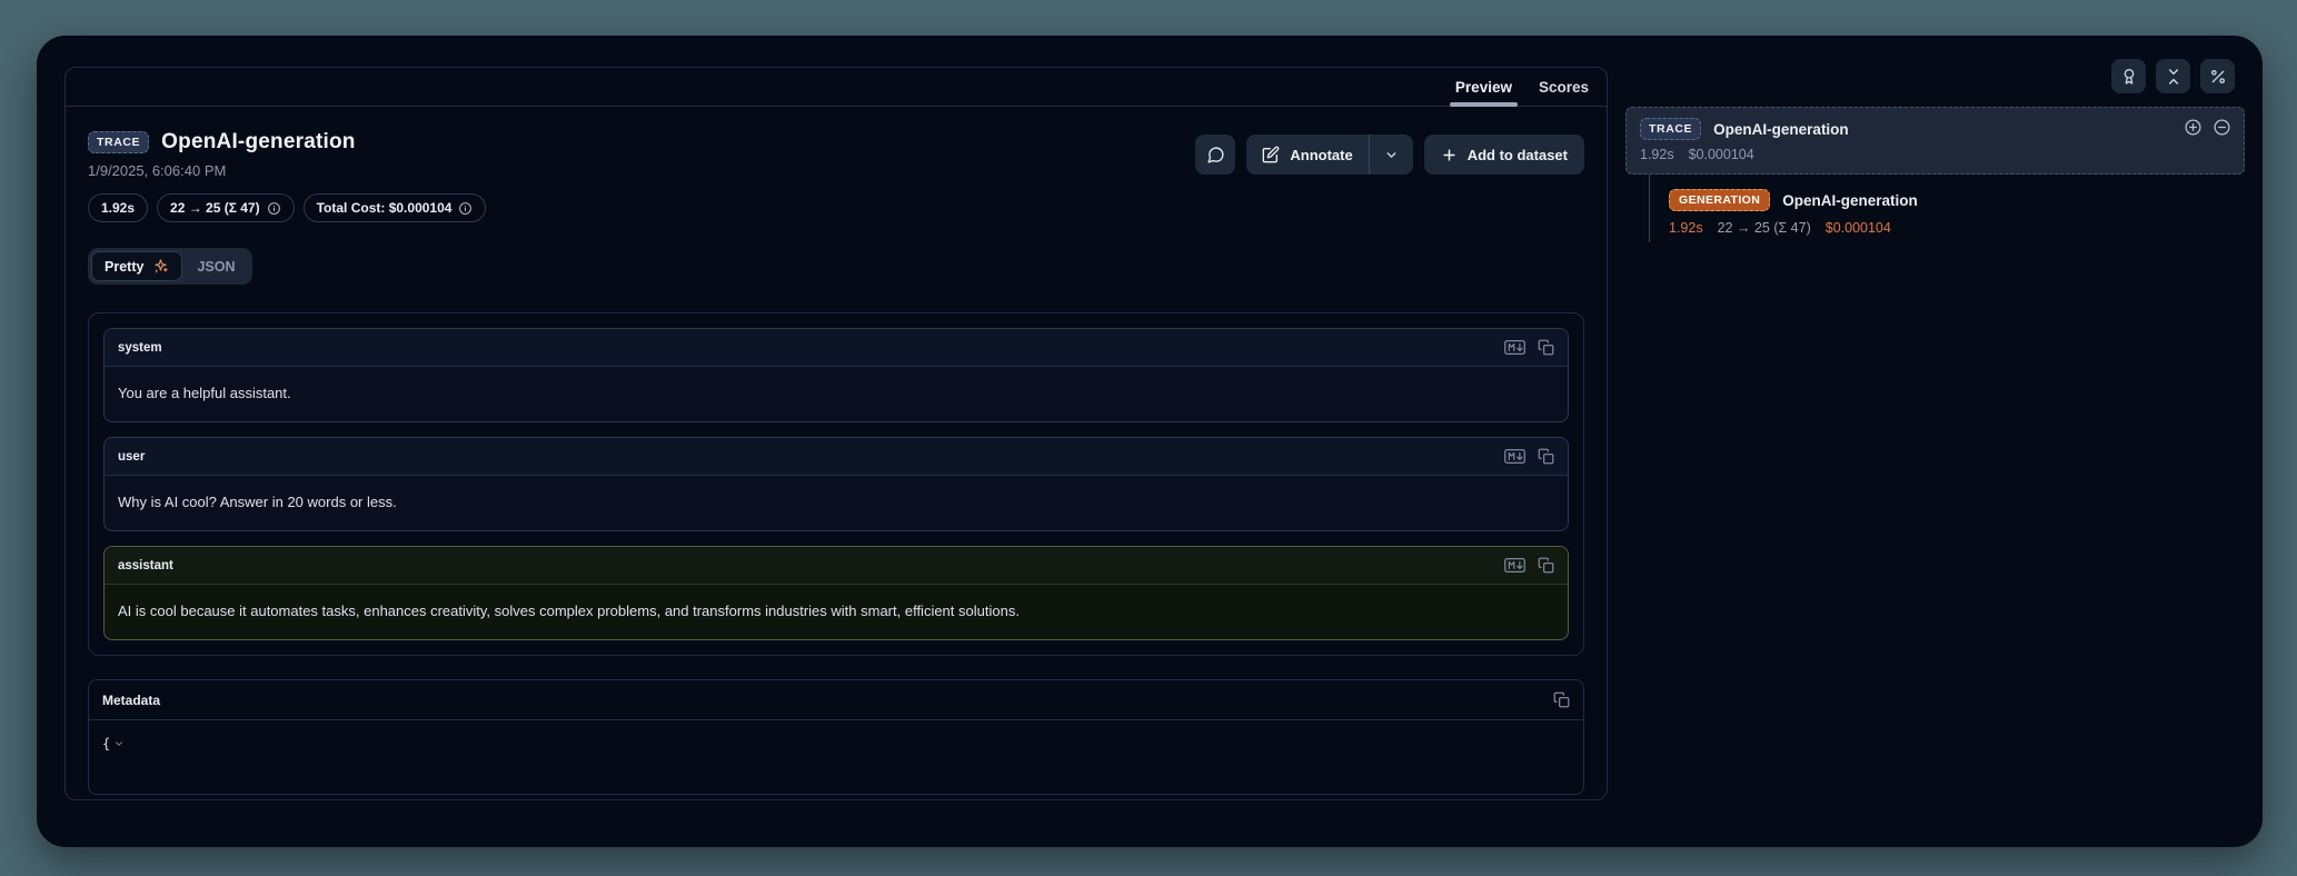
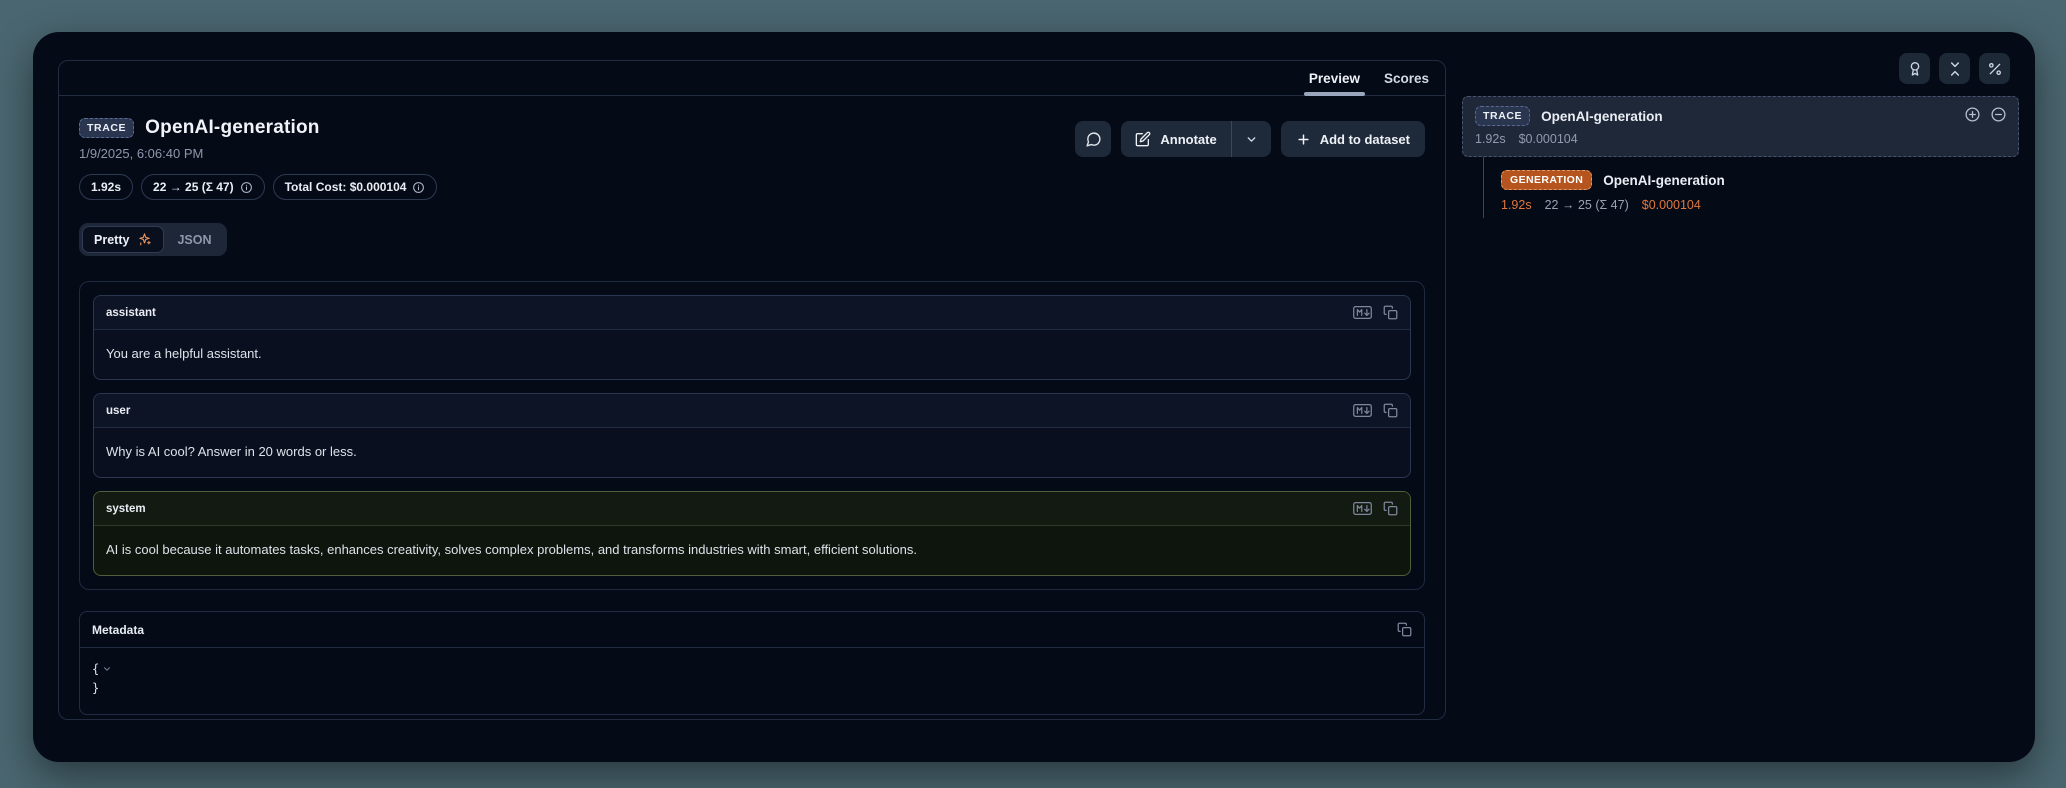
  Preview
  Scores
  TRACE
  OpenAI-generation
  1/9/2025, 6:06:40 PM
  Annotate
  Add to dataset
  1.92s
  22 → 25 (Σ 47)
  Total Cost: $0.000104
  Pretty
  JSON
- system
+ assistant
  You are a helpful assistant.
  user
  Why is AI cool? Answer in 20 words or less.
- assistant
+ system
  AI is cool because it automates tasks, enhances creativity, solves complex problems, and transforms industries with smart, efficient solutions.
  Metadata
  {
+ }
  TRACE
  OpenAI-generation
  1.92s
  $0.000104
  GENERATION
  OpenAI-generation
  1.92s
  22 → 25 (Σ 47)
  $0.000104
